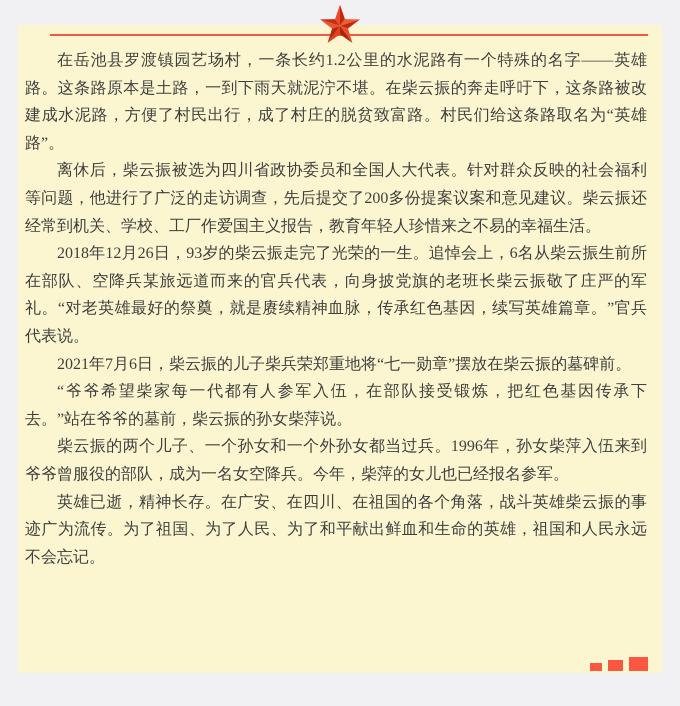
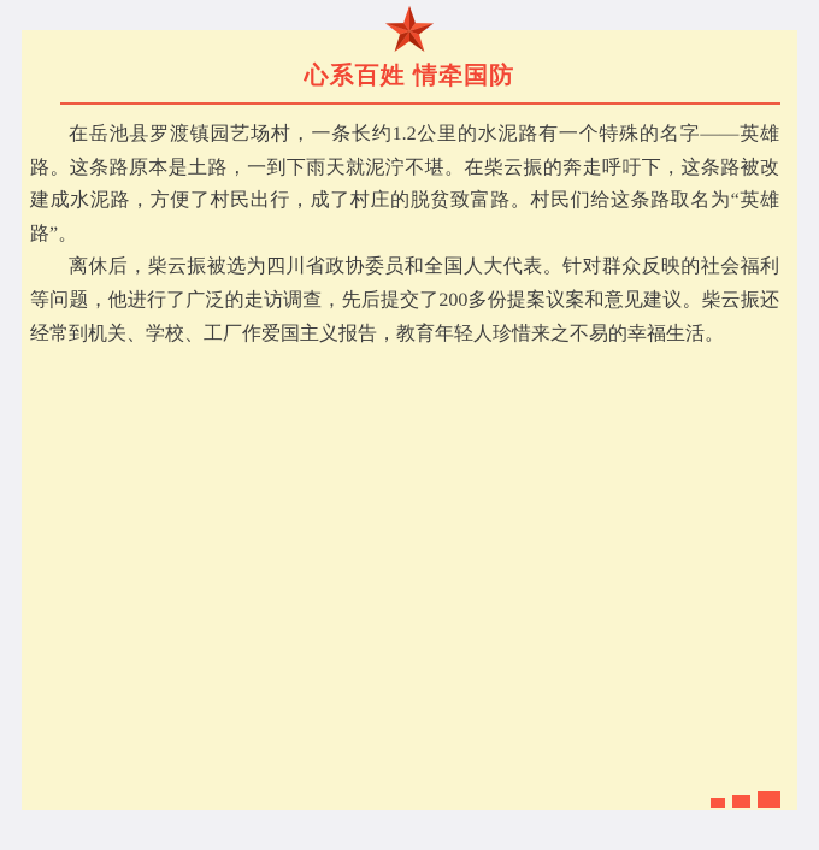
+ 心系百姓 情牵国防
  在岳池县罗渡镇园艺场村，一条长约1.2公里的水泥路有一个特殊的名字——英雄路。这条路原本是土路，一到下雨天就泥泞不堪。在柴云振的奔走呼吁下，这条路被改建成水泥路，方便了村民出行，成了村庄的脱贫致富路。村民们给这条路取名为“英雄路”。
  离休后，柴云振被选为四川省政协委员和全国人大代表。针对群众反映的社会福利等问题，他进行了广泛的走访调查，先后提交了200多份提案议案和意见建议。柴云振还经常到机关、学校、工厂作爱国主义报告，教育年轻人珍惜来之不易的幸福生活。
- 2018年12月26日，93岁的柴云振走完了光荣的一生。追悼会上，6名从柴云振生前所在部队、空降兵某旅远道而来的官兵代表，向身披党旗的老班长柴云振敬了庄严的军礼。“对老英雄最好的祭奠，就是赓续精神血脉，传承红色基因，续写英雄篇章。”官兵代表说。
- 2021年7月6日，柴云振的儿子柴兵荣郑重地将“七一勋章”摆放在柴云振的墓碑前。
- “爷爷希望柴家每一代都有人参军入伍，在部队接受锻炼，把红色基因传承下去。”站在爷爷的墓前，柴云振的孙女柴萍说。
- 柴云振的两个儿子、一个孙女和一个外孙女都当过兵。1996年，孙女柴萍入伍来到爷爷曾服役的部队，成为一名女空降兵。今年，柴萍的女儿也已经报名参军。
- 英雄已逝，精神长存。在广安、在四川、在祖国的各个角落，战斗英雄柴云振的事迹广为流传。为了祖国、为了人民、为了和平献出鲜血和生命的英雄，祖国和人民永远不会忘记。
